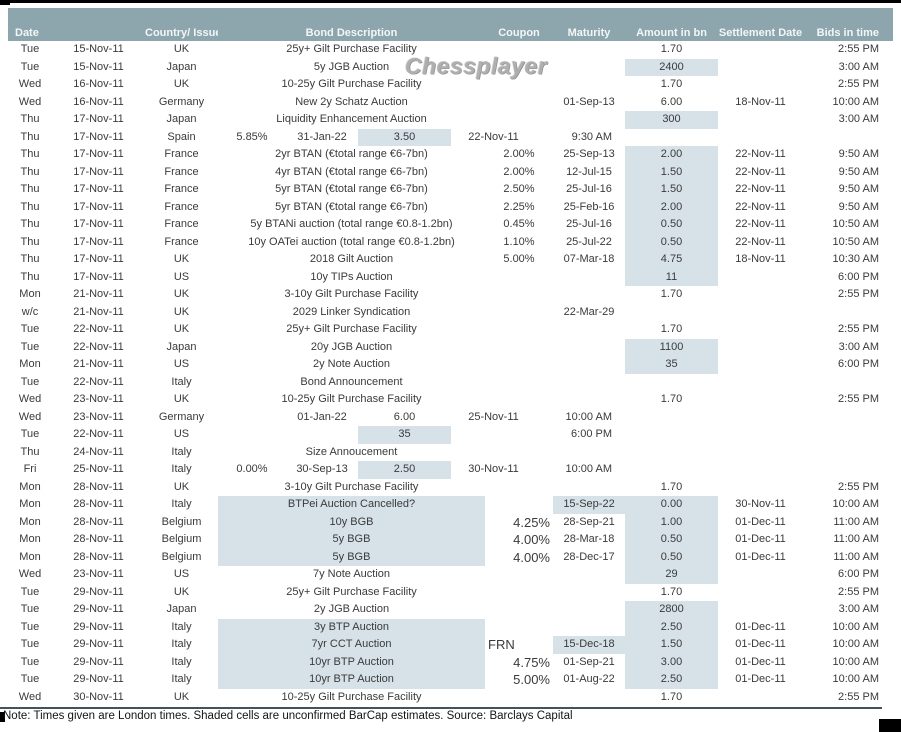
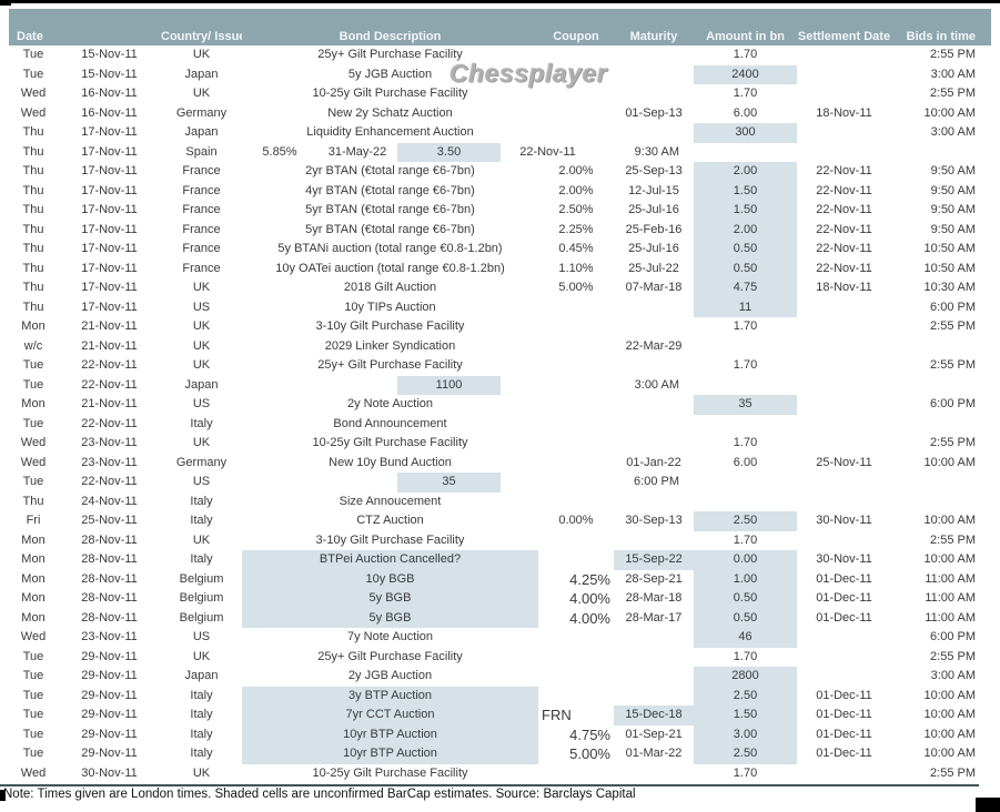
  Date
  Country/ Issu
  Bond Description
  Coupon
  Maturity
  Amount in bn
  Settlement Date
  Bids in time
  Tue
  15-Nov-11
  UK
  25y+ Gilt Purchase Facility
  1.70
  2:55 PM
  Tue
  15-Nov-11
  Japan
  5y JGB Auction
  2400
  3:00 AM
  Wed
  16-Nov-11
  UK
  10-25y Gilt Purchase Facility
  1.70
  2:55 PM
  Wed
  16-Nov-11
  Germany
  New 2y Schatz Auction
  01-Sep-13
  6.00
  18-Nov-11
  10:00 AM
  Thu
  17-Nov-11
  Japan
  Liquidity Enhancement Auction
  300
  3:00 AM
  Thu
  17-Nov-11
  Spain
  5.85%
- 31-Jan-22
+ 31-May-22
  3.50
  22-Nov-11
  9:30 AM
  Thu
  17-Nov-11
  France
  2yr BTAN (€total range €6-7bn)
  2.00%
  25-Sep-13
  2.00
  22-Nov-11
  9:50 AM
  Thu
  17-Nov-11
  France
  4yr BTAN (€total range €6-7bn)
  2.00%
  12-Jul-15
  1.50
  22-Nov-11
  9:50 AM
  Thu
  17-Nov-11
  France
  5yr BTAN (€total range €6-7bn)
  2.50%
  25-Jul-16
  1.50
  22-Nov-11
  9:50 AM
  Thu
  17-Nov-11
  France
  5yr BTAN (€total range €6-7bn)
  2.25%
  25-Feb-16
  2.00
  22-Nov-11
  9:50 AM
  Thu
  17-Nov-11
  France
  5y BTANi auction (total range €0.8-1.2bn)
  0.45%
  25-Jul-16
  0.50
  22-Nov-11
  10:50 AM
  Thu
  17-Nov-11
  France
  10y OATei auction (total range €0.8-1.2bn)
  1.10%
  25-Jul-22
  0.50
  22-Nov-11
  10:50 AM
  Thu
  17-Nov-11
  UK
  2018 Gilt Auction
  5.00%
  07-Mar-18
  4.75
  18-Nov-11
  10:30 AM
  Thu
  17-Nov-11
  US
  10y TIPs Auction
  11
  6:00 PM
  Mon
  21-Nov-11
  UK
  3-10y Gilt Purchase Facility
  1.70
  2:55 PM
  w/c
  21-Nov-11
  UK
  2029 Linker Syndication
  22-Mar-29
  Tue
  22-Nov-11
  UK
  25y+ Gilt Purchase Facility
  1.70
  2:55 PM
  Tue
  22-Nov-11
  Japan
- 20y JGB Auction
  1100
  3:00 AM
  Mon
  21-Nov-11
  US
  2y Note Auction
  35
  6:00 PM
  Tue
  22-Nov-11
  Italy
  Bond Announcement
  Wed
  23-Nov-11
  UK
  10-25y Gilt Purchase Facility
  1.70
  2:55 PM
  Wed
  23-Nov-11
  Germany
+ New 10y Bund Auction
  01-Jan-22
  6.00
  25-Nov-11
  10:00 AM
  Tue
  22-Nov-11
  US
  35
  6:00 PM
  Thu
  24-Nov-11
  Italy
  Size Annoucement
  Fri
  25-Nov-11
  Italy
+ CTZ Auction
  0.00%
  30-Sep-13
  2.50
  30-Nov-11
  10:00 AM
  Mon
  28-Nov-11
  UK
  3-10y Gilt Purchase Facility
  1.70
  2:55 PM
  Mon
  28-Nov-11
  Italy
  BTPei Auction Cancelled?
  15-Sep-22
  0.00
  30-Nov-11
  10:00 AM
  Mon
  28-Nov-11
  Belgium
  10y BGB
  4.25%
  28-Sep-21
  1.00
  01-Dec-11
  11:00 AM
  Mon
  28-Nov-11
  Belgium
  5y BGB
  4.00%
  28-Mar-18
  0.50
  01-Dec-11
  11:00 AM
  Mon
  28-Nov-11
  Belgium
  5y BGB
  4.00%
- 28-Dec-17
+ 28-Mar-17
  0.50
  01-Dec-11
  11:00 AM
  Wed
  23-Nov-11
  US
  7y Note Auction
- 29
+ 46
  6:00 PM
  Tue
  29-Nov-11
  UK
  25y+ Gilt Purchase Facility
  1.70
  2:55 PM
  Tue
  29-Nov-11
  Japan
  2y JGB Auction
  2800
  3:00 AM
  Tue
  29-Nov-11
  Italy
  3y BTP Auction
  2.50
  01-Dec-11
  10:00 AM
  Tue
  29-Nov-11
  Italy
  7yr CCT Auction
  FRN
  15-Dec-18
  1.50
  01-Dec-11
  10:00 AM
  Tue
  29-Nov-11
  Italy
  10yr BTP Auction
  4.75%
  01-Sep-21
  3.00
  01-Dec-11
  10:00 AM
  Tue
  29-Nov-11
  Italy
  10yr BTP Auction
  5.00%
- 01-Aug-22
+ 01-Mar-22
  2.50
  01-Dec-11
  10:00 AM
  Wed
  30-Nov-11
  UK
  10-25y Gilt Purchase Facility
  1.70
  2:55 PM
  Chessplayer
  Note: Times given are London times. Shaded cells are unconfirmed BarCap estimates. Source: Barclays Capital
